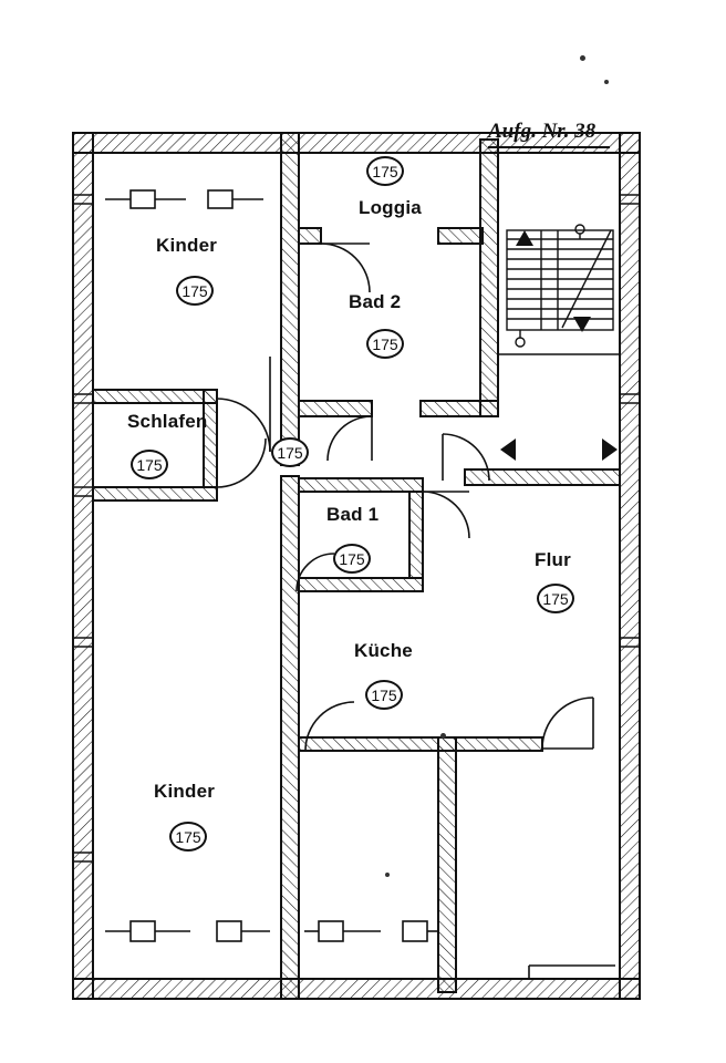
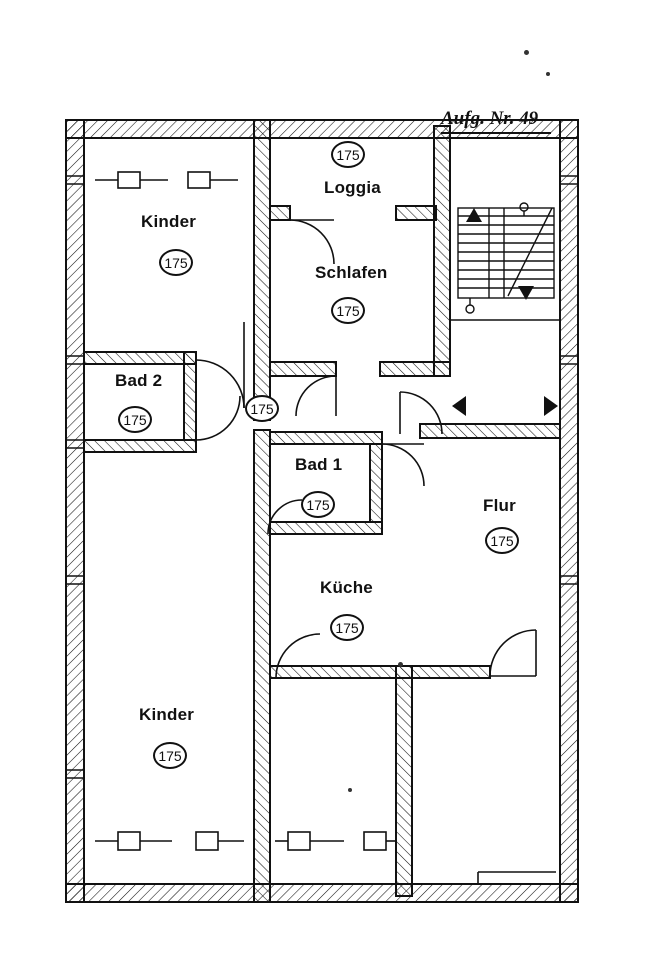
- Aufg. Nr. 38
+ Aufg. Nr. 49
  Kinder
  175
  Loggia
  175
- Bad 2
+ Schlafen
  175
- Schlafen
+ Bad 2
  175
  Bad 1
  175
  Küche
  175
  Flur
  175
  Kinder
  175
  175
